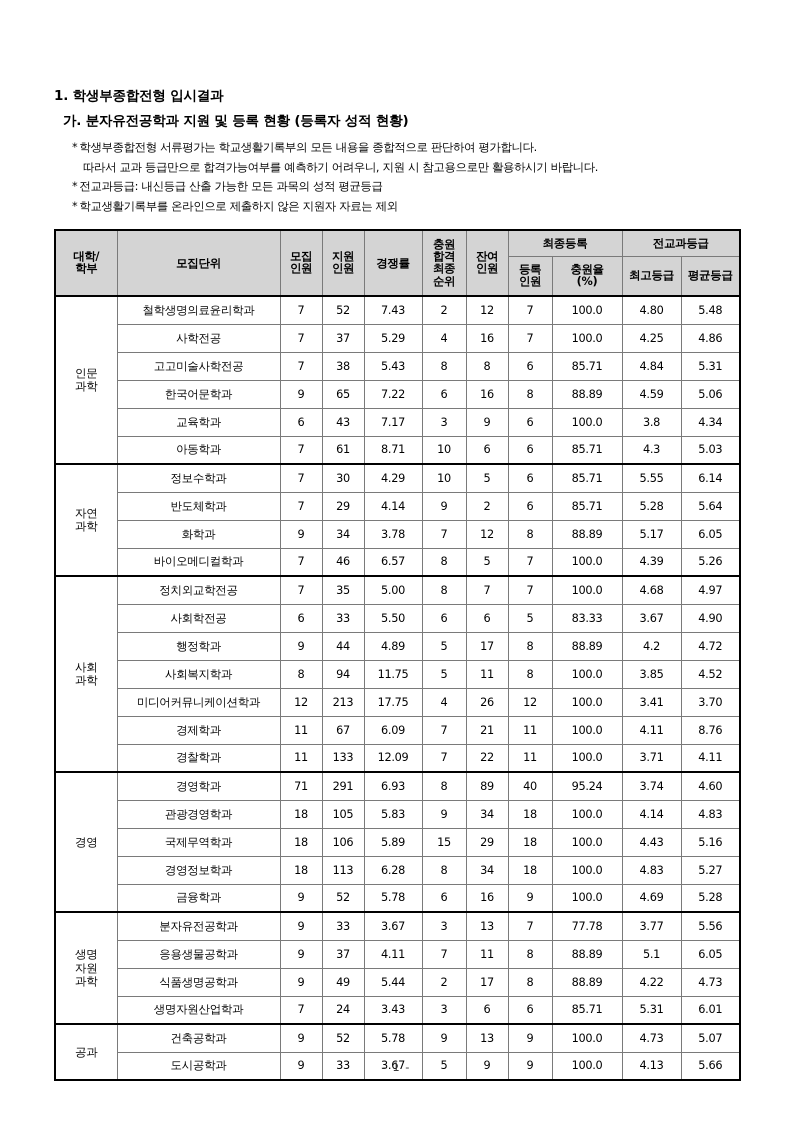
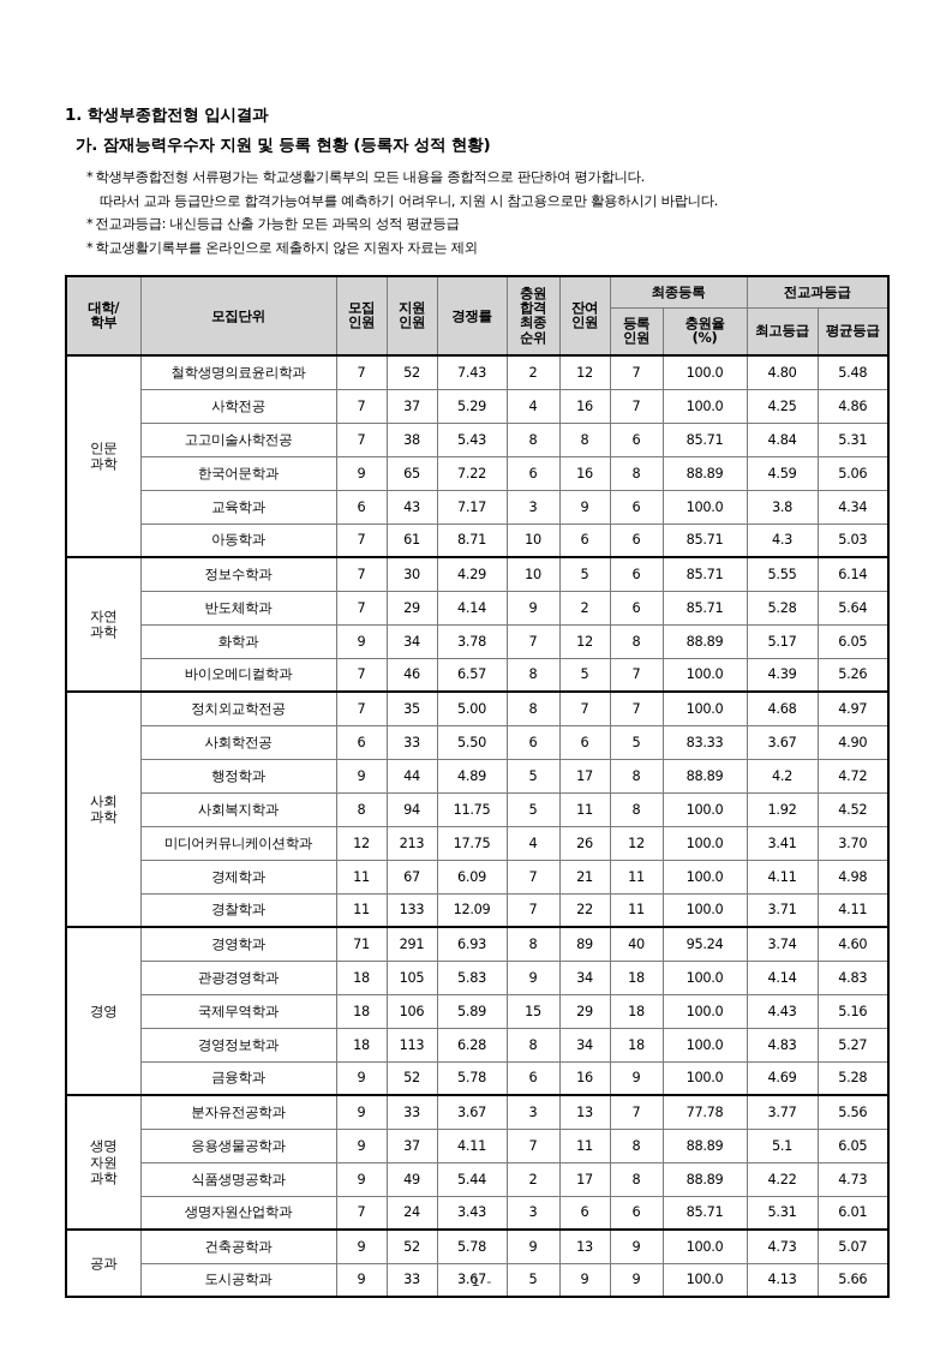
  1. 학생부종합전형 입시결과
- 가. 분자유전공학과 지원 및 등록 현황 (등록자 성적 현황)
+ 가. 잠재능력우수자 지원 및 등록 현황 (등록자 성적 현황)
  * 학생부종합전형 서류평가는 학교생활기록부의 모든 내용을 종합적으로 판단하여 평가합니다.
  따라서 교과 등급만으로 합격가능여부를 예측하기 어려우니, 지원 시 참고용으로만 활용하시기 바랍니다.
  * 전교과등급: 내신등급 산출 가능한 모든 과목의 성적 평균등급
  * 학교생활기록부를 온라인으로 제출하지 않은 지원자 자료는 제외
  대학/학부	모집단위	모집인원	지원인원	경쟁률	충원합격최종순위	잔여인원	최종등록	전교과등급
  등록인원	충원율(%)	최고등급	평균등급
  인문 과학	철학생명의료윤리학과	7	52	7.43	2	12	7	100.0	4.80	5.48
  사학전공	7	37	5.29	4	16	7	100.0	4.25	4.86
  고고미술사학전공	7	38	5.43	8	8	6	85.71	4.84	5.31
  한국어문학과	9	65	7.22	6	16	8	88.89	4.59	5.06
  교육학과	6	43	7.17	3	9	6	100.0	3.8	4.34
  아동학과	7	61	8.71	10	6	6	85.71	4.3	5.03
  자연 과학	정보수학과	7	30	4.29	10	5	6	85.71	5.55	6.14
  반도체학과	7	29	4.14	9	2	6	85.71	5.28	5.64
  화학과	9	34	3.78	7	12	8	88.89	5.17	6.05
  바이오메디컬학과	7	46	6.57	8	5	7	100.0	4.39	5.26
  사회 과학	정치외교학전공	7	35	5.00	8	7	7	100.0	4.68	4.97
  사회학전공	6	33	5.50	6	6	5	83.33	3.67	4.90
  행정학과	9	44	4.89	5	17	8	88.89	4.2	4.72
- 사회복지학과	8	94	11.75	5	11	8	100.0	3.85	4.52
+ 사회복지학과	8	94	11.75	5	11	8	100.0	1.92	4.52
  미디어커뮤니케이션학과	12	213	17.75	4	26	12	100.0	3.41	3.70
- 경제학과	11	67	6.09	7	21	11	100.0	4.11	8.76
+ 경제학과	11	67	6.09	7	21	11	100.0	4.11	4.98
  경찰학과	11	133	12.09	7	22	11	100.0	3.71	4.11
  경영	경영학과	71	291	6.93	8	89	40	95.24	3.74	4.60
  관광경영학과	18	105	5.83	9	34	18	100.0	4.14	4.83
  국제무역학과	18	106	5.89	15	29	18	100.0	4.43	5.16
  경영정보학과	18	113	6.28	8	34	18	100.0	4.83	5.27
  금융학과	9	52	5.78	6	16	9	100.0	4.69	5.28
  생명 자원 과학	분자유전공학과	9	33	3.67	3	13	7	77.78	3.77	5.56
  응용생물공학과	9	37	4.11	7	11	8	88.89	5.1	6.05
  식품생명공학과	9	49	5.44	2	17	8	88.89	4.22	4.73
  생명자원산업학과	7	24	3.43	3	6	6	85.71	5.31	6.01
  공과	건축공학과	9	52	5.78	9	13	9	100.0	4.73	5.07
  도시공학과	9	33	3.67	5	9	9	100.0	4.13	5.66
  - 1 -
